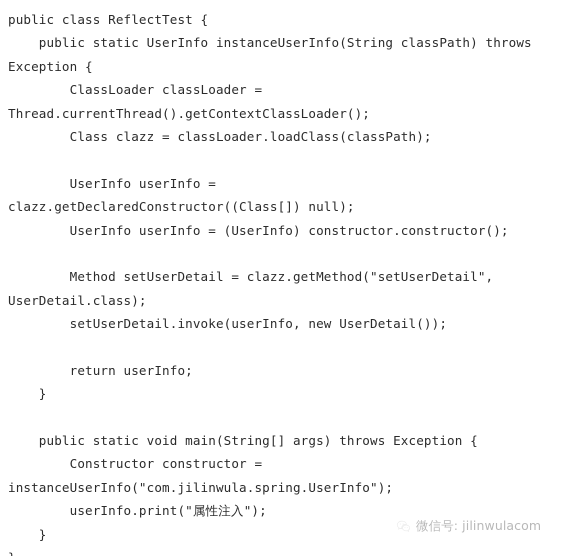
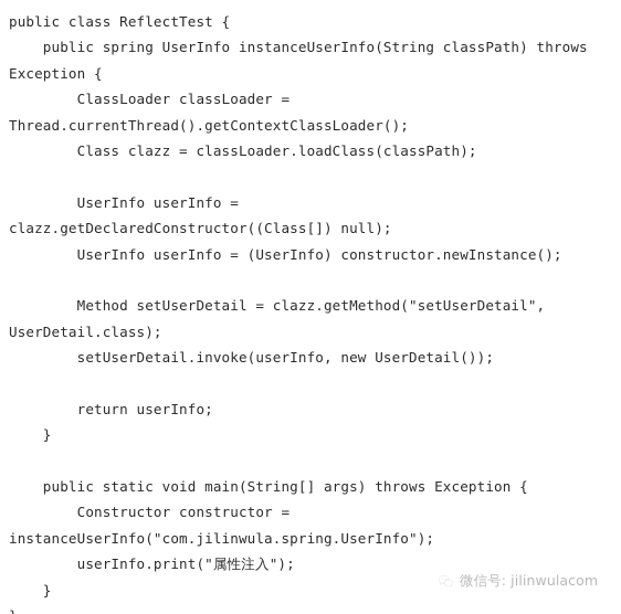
  public class ReflectTest {
- public static UserInfo instanceUserInfo(String classPath) throws
+ public spring UserInfo instanceUserInfo(String classPath) throws
  Exception {
  ClassLoader classLoader =
  Thread.currentThread().getContextClassLoader();
  Class clazz = classLoader.loadClass(classPath);
  UserInfo userInfo =
  clazz.getDeclaredConstructor((Class[]) null);
- UserInfo userInfo = (UserInfo) constructor.constructor();
+ UserInfo userInfo = (UserInfo) constructor.newInstance();
  Method setUserDetail = clazz.getMethod("setUserDetail",
  UserDetail.class);
  setUserDetail.invoke(userInfo, new UserDetail());
  return userInfo;
  }
  public static void main(String[] args) throws Exception {
  Constructor constructor =
  instanceUserInfo("com.jilinwula.spring.UserInfo");
  userInfo.print("属性注入");
  }
  微信号: jilinwulacom
